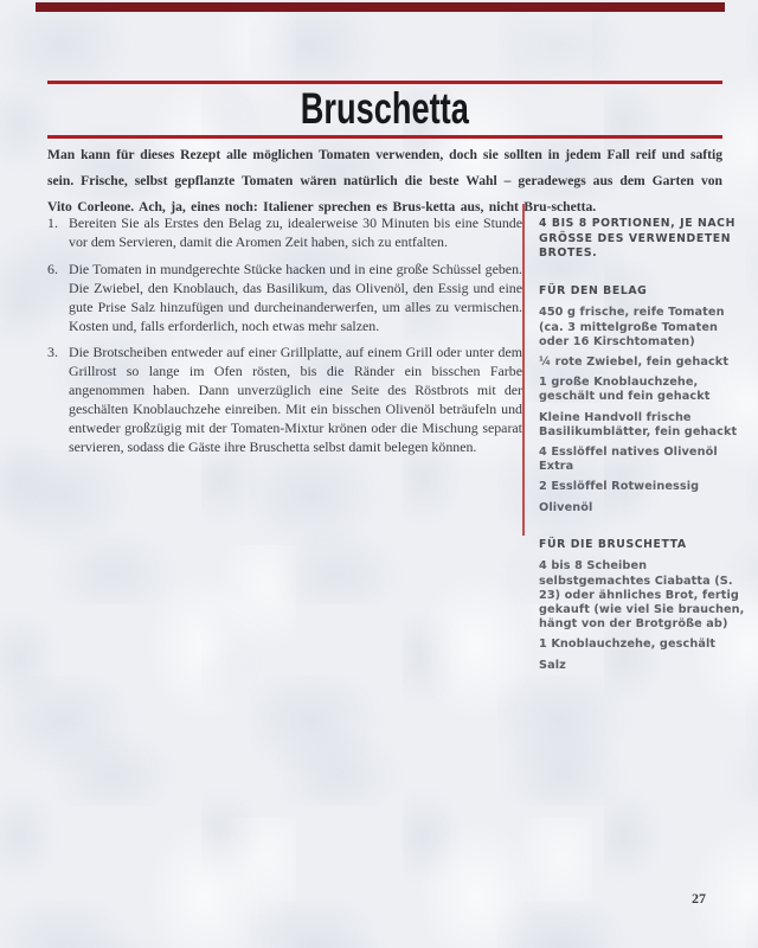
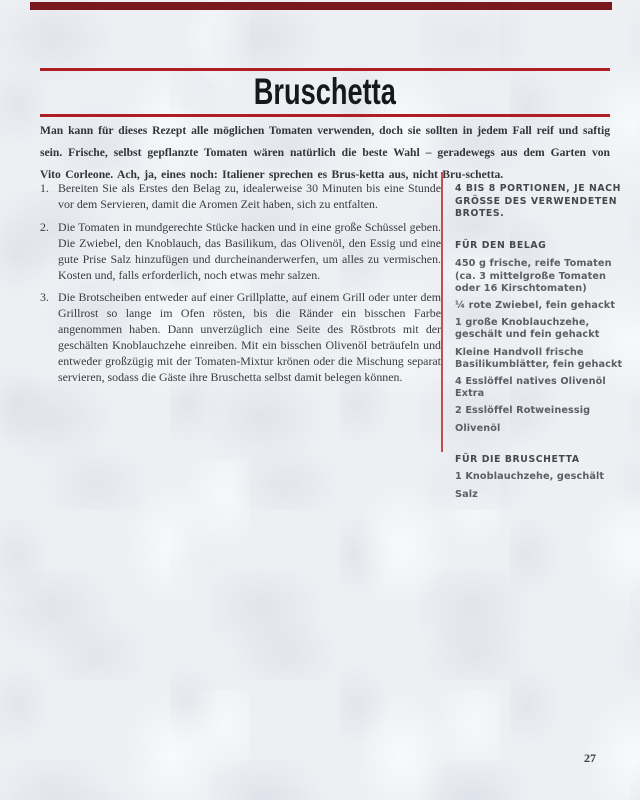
  Bruschetta
  Man kann für dieses Rezept alle möglichen Tomaten verwenden, doch sie sollten in jedem Fall reif und saftig sein. Frische, selbst gepflanzte Tomaten wären natürlich die beste Wahl – geradewegs aus dem Garten von Vito Corleone. Ach, ja, eines noch: Italiener sprechen es Brus-ketta aus, nicht Bru-schetta.
  1.
  Bereiten Sie als Erstes den Belag zu, idealerweise 30 Minuten bis eine Stunde vor dem Servieren, damit die Aromen Zeit haben, sich zu entfalten.
- 6.
+ 2.
  Die Tomaten in mundgerechte Stücke hacken und in eine große Schüssel geben. Die Zwiebel, den Knoblauch, das Basilikum, das Olivenöl, den Essig und eine gute Prise Salz hinzufügen und durcheinanderwerfen, um alles zu vermischen. Kosten und, falls erforderlich, noch etwas mehr salzen.
  3.
  Die Brotscheiben entweder auf einer Grillplatte, auf einem Grill oder unter dem Grillrost so lange im Ofen rösten, bis die Ränder ein bisschen Farbe angenommen haben. Dann unverzüglich eine Seite des Röstbrots mit der geschälten Knoblauchzehe einreiben. Mit ein bisschen Olivenöl beträufeln und entweder großzügig mit der Tomaten-Mixtur krönen oder die Mischung separat servieren, sodass die Gäste ihre Bruschetta selbst damit belegen können.
  4 BIS 8 PORTIONEN, JE NACH GRÖSSE DES VERWENDETEN BROTES.
  FÜR DEN BELAG
  450 g frische, reife Tomaten (ca. 3 mittelgroße Tomaten oder 16 Kirschtomaten)
  ¼ rote Zwiebel, fein gehackt
  1 große Knoblauchzehe, geschält und fein gehackt
  Kleine Handvoll frische Basilikumblätter, fein gehackt
  4 Esslöffel natives Olivenöl Extra
  2 Esslöffel Rotweinessig
  Olivenöl
  FÜR DIE BRUSCHETTA
- 4 bis 8 Scheiben selbstgemachtes Ciabatta (S. 23) oder ähnliches Brot, fertig gekauft (wie viel Sie brauchen, hängt von der Brotgröße ab)
  1 Knoblauchzehe, geschält
  Salz
  27
